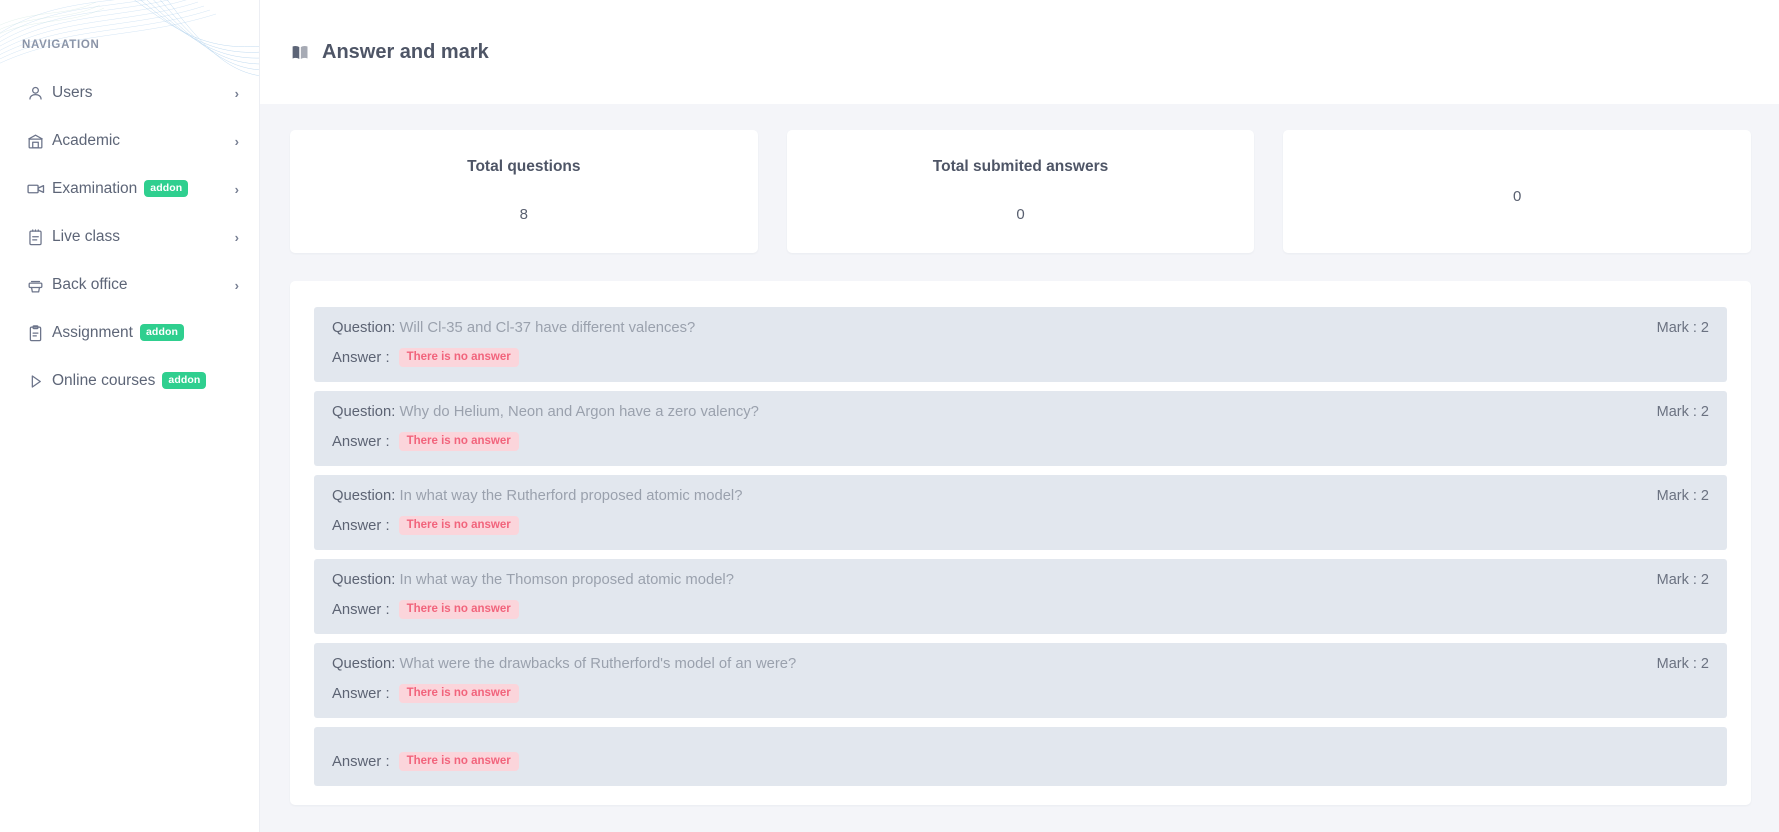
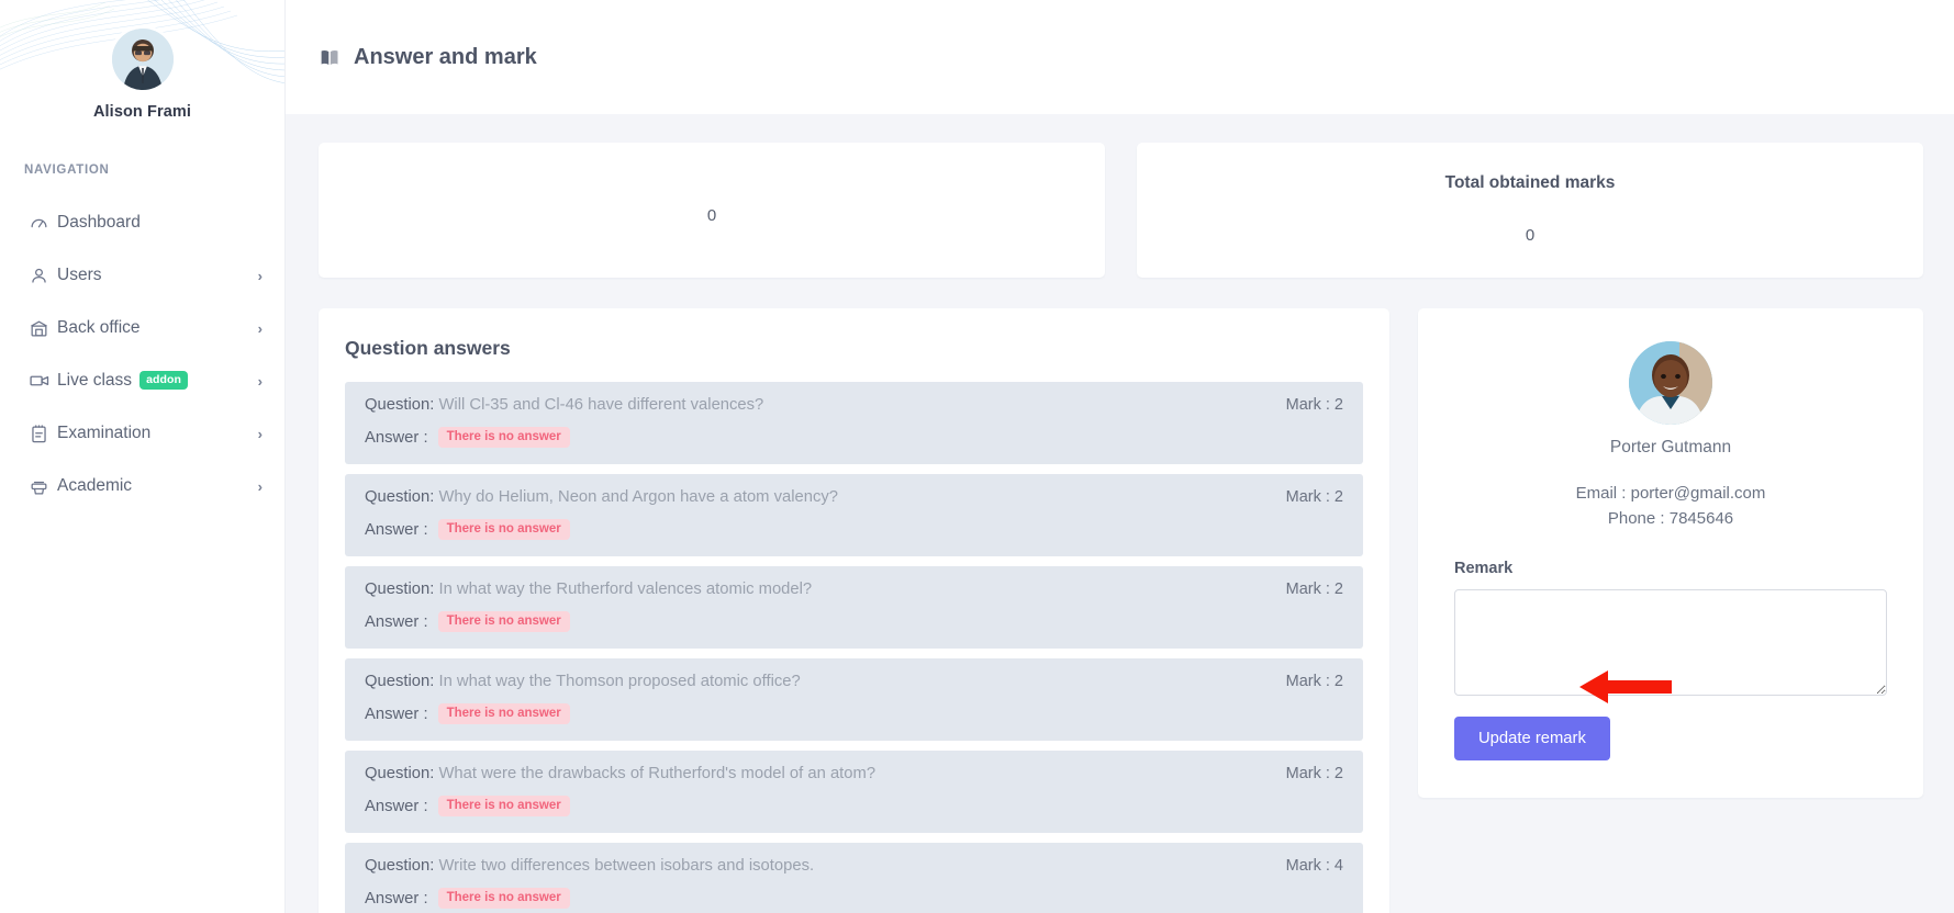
+ Alison Frami
  NAVIGATION
+ Dashboard
  Users
  ›
- Academic
+ Back office
  ›
- Examination addon
+ Live class addon
  ›
- Live class
+ Examination
  ›
- Back office
+ Academic
  ›
- Assignment addon
- Online courses addon
  Answer and mark
- Total questions
- 8
- Total submited answers
  0
+ Total obtained marks
  0
+ Question answers
- Question: Will Cl-35 and Cl-37 have different valences?
+ Question: Will Cl-35 and Cl-46 have different valences?
  Mark : 2
  Answer :
  There is no answer
- Question: Why do Helium, Neon and Argon have a zero valency?
+ Question: Why do Helium, Neon and Argon have a atom valency?
  Mark : 2
  Answer :
  There is no answer
- Question: In what way the Rutherford proposed atomic model?
+ Question: In what way the Rutherford valences atomic model?
  Mark : 2
  Answer :
  There is no answer
- Question: In what way the Thomson proposed atomic model?
+ Question: In what way the Thomson proposed atomic office?
  Mark : 2
  Answer :
  There is no answer
- Question: What were the drawbacks of Rutherford's model of an were?
+ Question: What were the drawbacks of Rutherford's model of an atom?
  Mark : 2
  Answer :
  There is no answer
+ Question: Write two differences between isobars and isotopes.
+ Mark : 4
  Answer :
  There is no answer
+ Porter Gutmann
+ Email : porter@gmail.com
+ Phone : 7845646
+ Remark
+ Update remark
